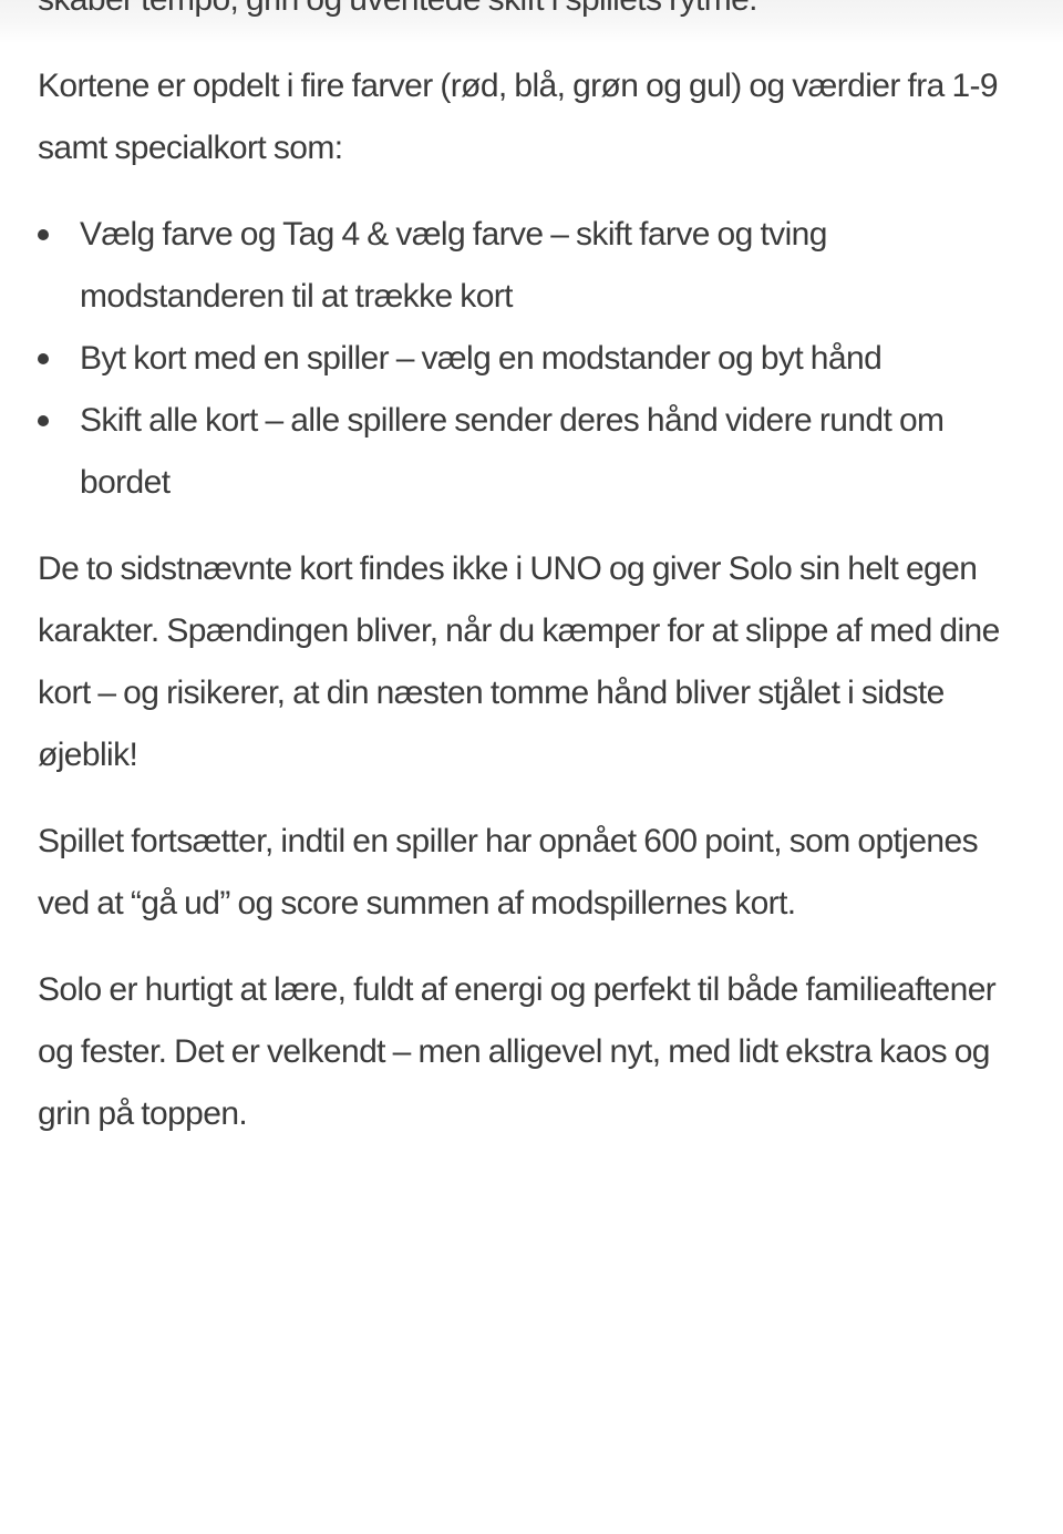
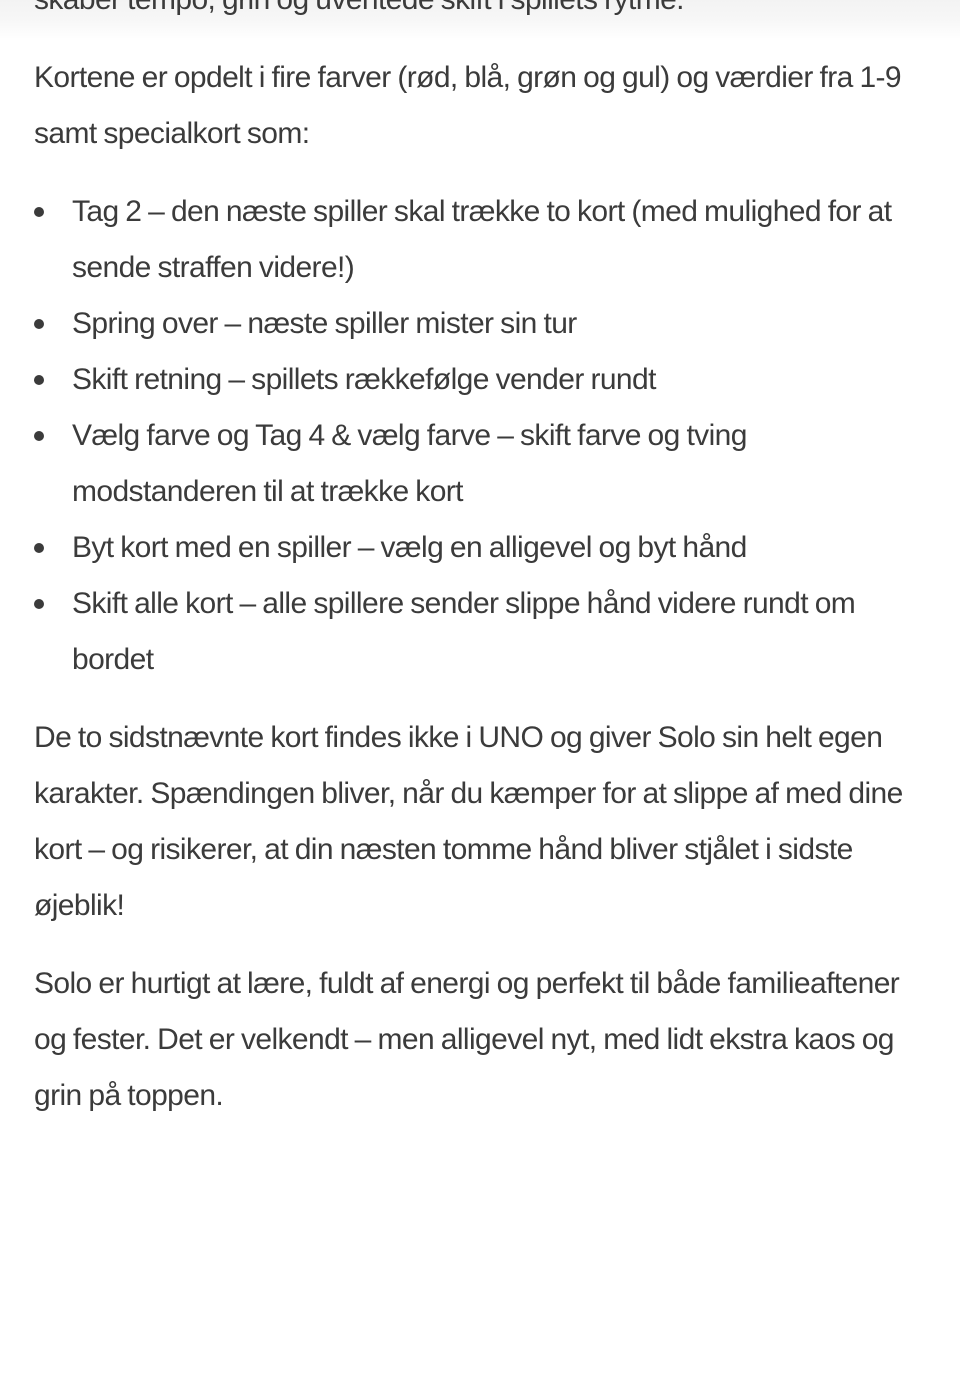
  Kortene er opdelt i fire farver (rød, blå, grøn og gul) og værdier fra 1-9 samt specialkort som:
+ Tag 2 – den næste spiller skal trække to kort (med mulighed for at sende straffen videre!)
+ Spring over – næste spiller mister sin tur
+ Skift retning – spillets rækkefølge vender rundt
  Vælg farve og Tag 4 & vælg farve – skift farve og tving modstanderen til at trække kort
- Byt kort med en spiller – vælg en modstander og byt hånd
+ Byt kort med en spiller – vælg en alligevel og byt hånd
- Skift alle kort – alle spillere sender deres hånd videre rundt om bordet
+ Skift alle kort – alle spillere sender slippe hånd videre rundt om bordet
  De to sidstnævnte kort findes ikke i UNO og giver Solo sin helt egen karakter. Spændingen bliver, når du kæmper for at slippe af med dine kort – og risikerer, at din næsten tomme hånd bliver stjålet i sidste øjeblik!
- Spillet fortsætter, indtil en spiller har opnået 600 point, som optjenes ved at “gå ud” og score summen af modspillernes kort.
  Solo er hurtigt at lære, fuldt af energi og perfekt til både familieaftener og fester. Det er velkendt – men alligevel nyt, med lidt ekstra kaos og grin på toppen.
